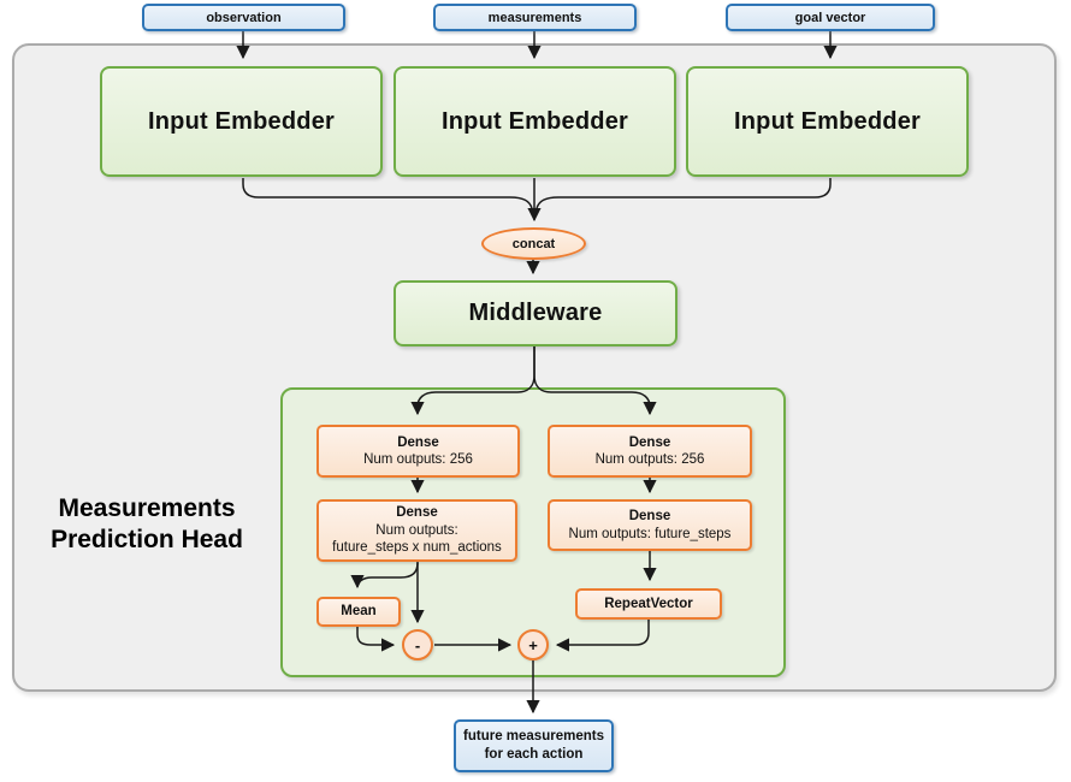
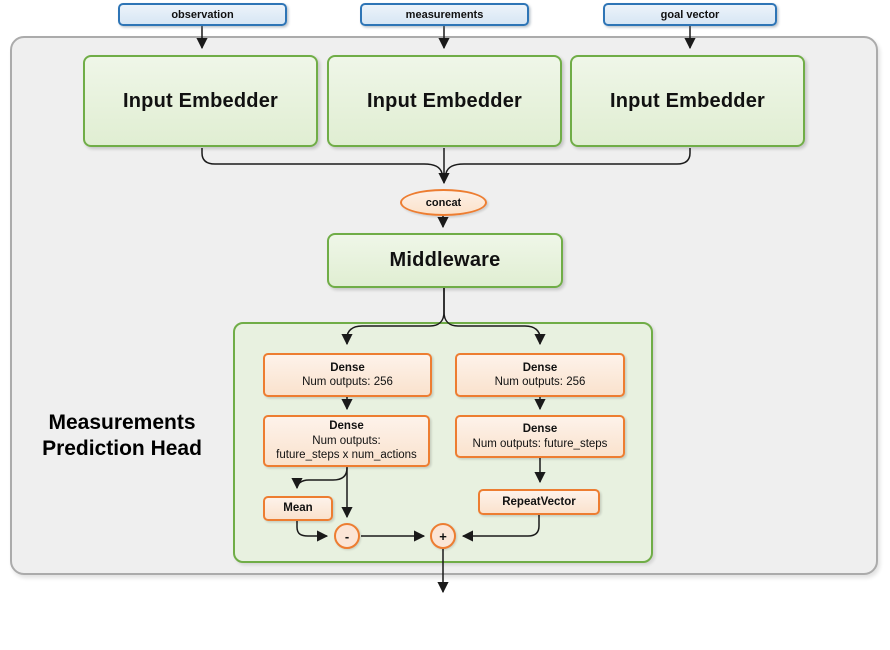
  observation
  measurements
  goal vector
  Input Embedder
  Input Embedder
  Input Embedder
  concat
  Middleware
  Measurements
  Prediction Head
  Dense
  Num outputs: 256
  Dense
  Num outputs:
  future_steps x num_actions
  Dense
  Num outputs: 256
  Dense
  Num outputs: future_steps
  Mean
  RepeatVector
  -
  +
- future measurements
- for each action
